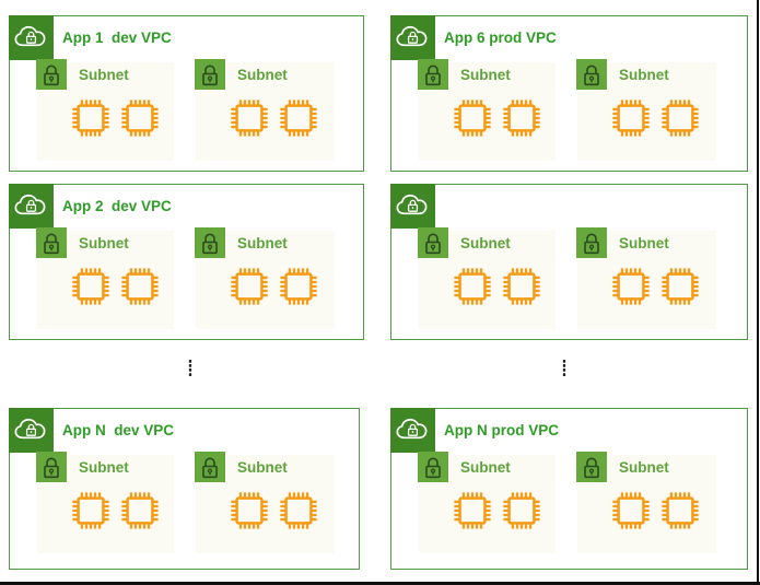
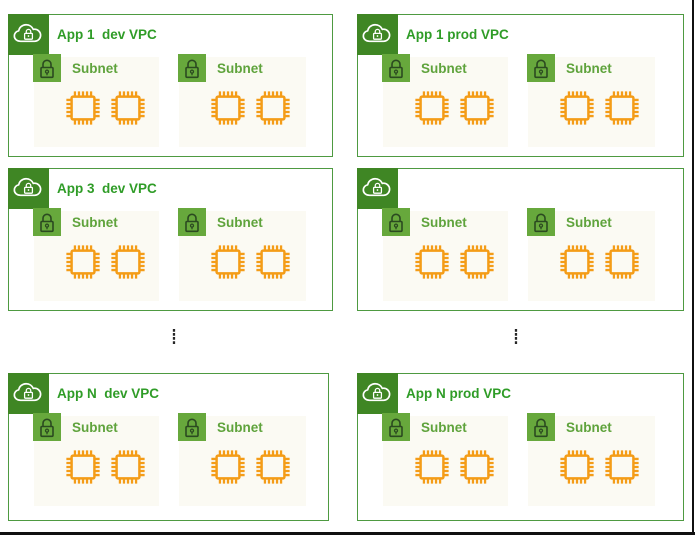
  App 1 dev VPC
  Subnet
  Subnet
- App 6 prod VPC
+ App 1 prod VPC
  Subnet
  Subnet
- App 2 dev VPC
+ App 3 dev VPC
  Subnet
  Subnet
  Subnet
  Subnet
  ⁞
  ⁞
  App N dev VPC
  Subnet
  Subnet
  App N prod VPC
  Subnet
  Subnet
